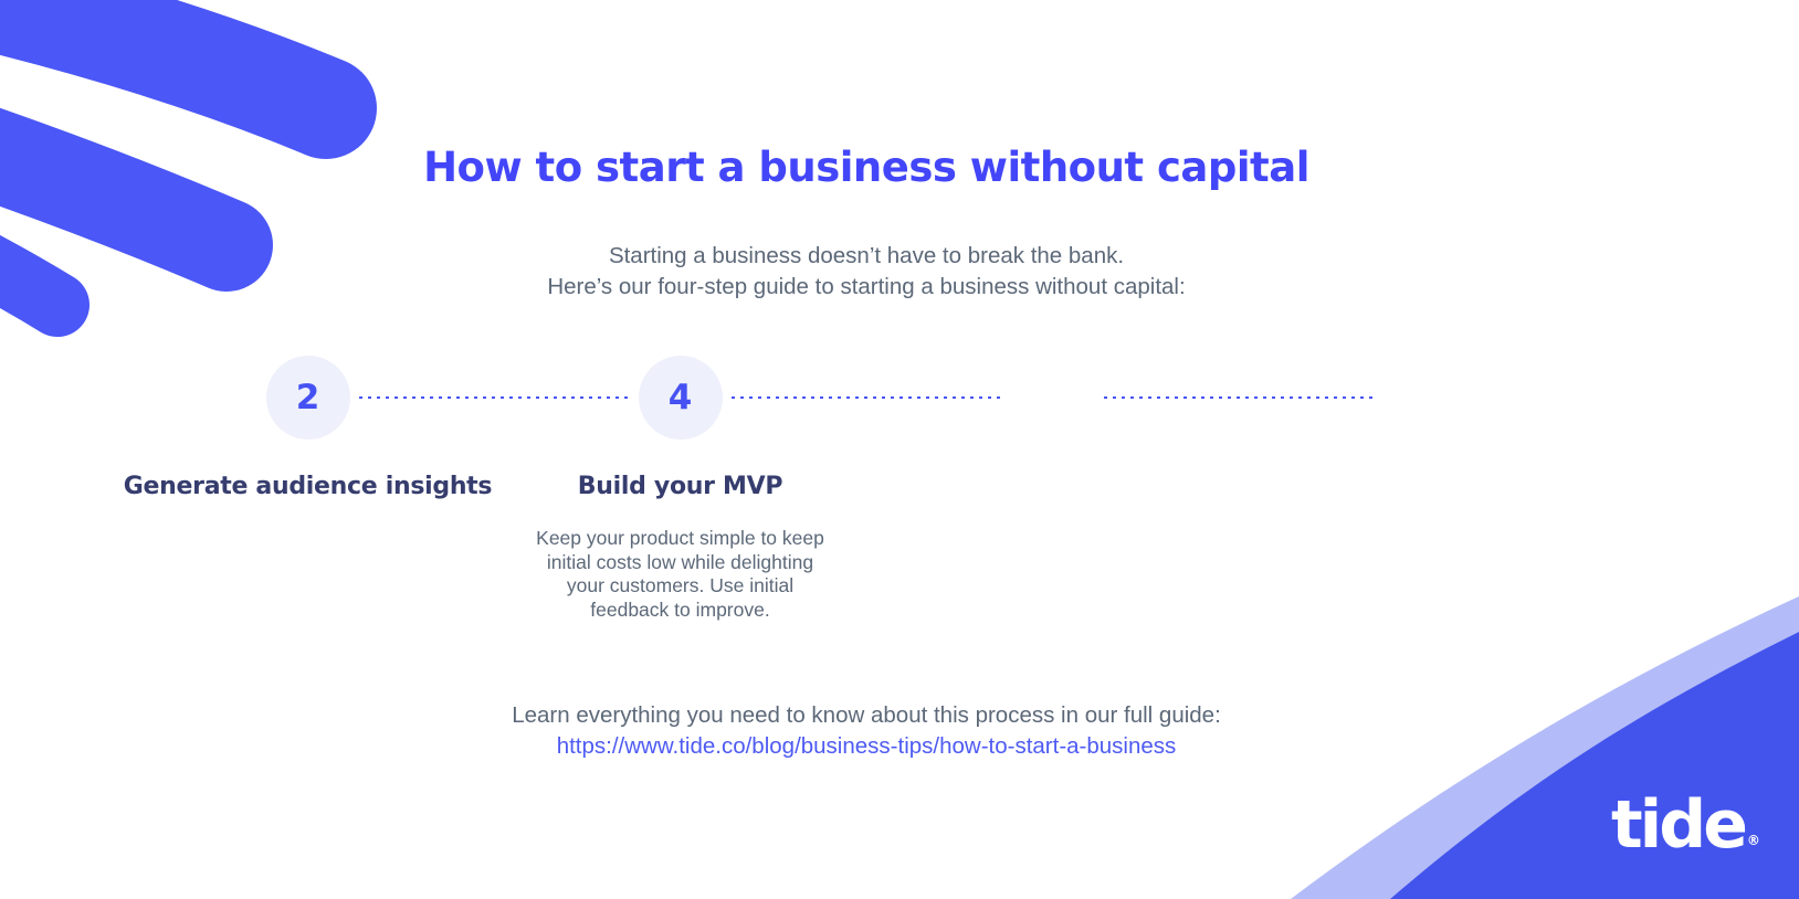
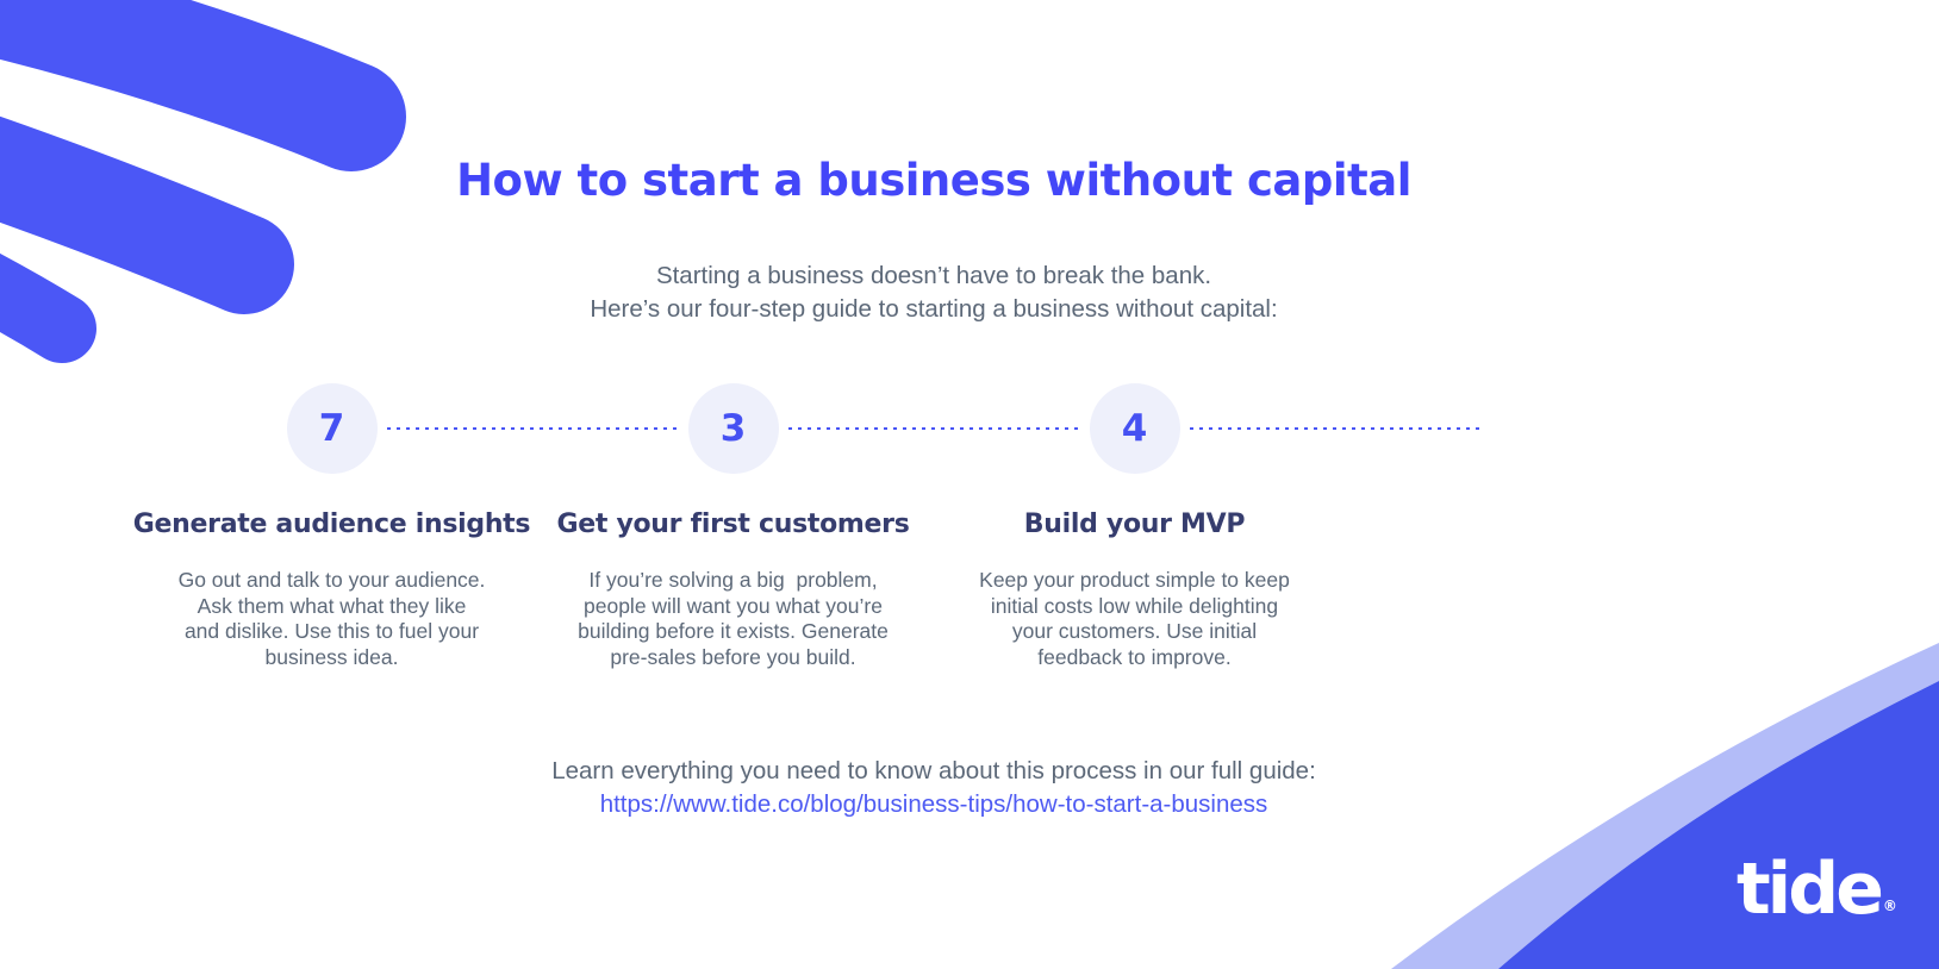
  How to start a business without capital
  Starting a business doesn’t have to break the bank.
  Here’s our four-step guide to starting a business without capital:
  Learn everything you need to know about this process in our full guide:
  https://www.tide.co/blog/business-tips/how-to-start-a-business
- 2
+ 7
  Generate audience insights
+ Go out and talk to your audience.
+ Ask them what what they like
+ and dislike. Use this to fuel your
+ business idea.
+ 3
+ Get your first customers
+ If you’re solving a big problem,
+ people will want you what you’re
+ building before it exists. Generate
+ pre-sales before you build.
  4
  Build your MVP
  Keep your product simple to keep
  initial costs low while delighting
  your customers. Use initial
  feedback to improve.
  tide ®
